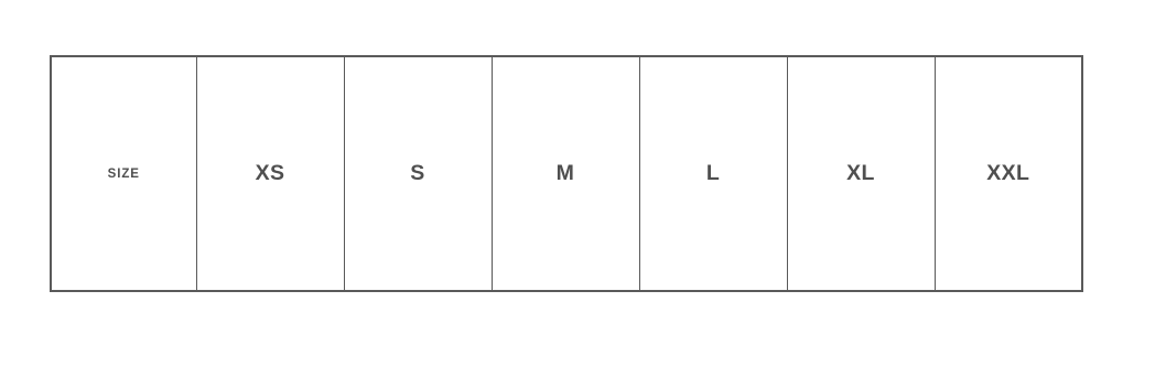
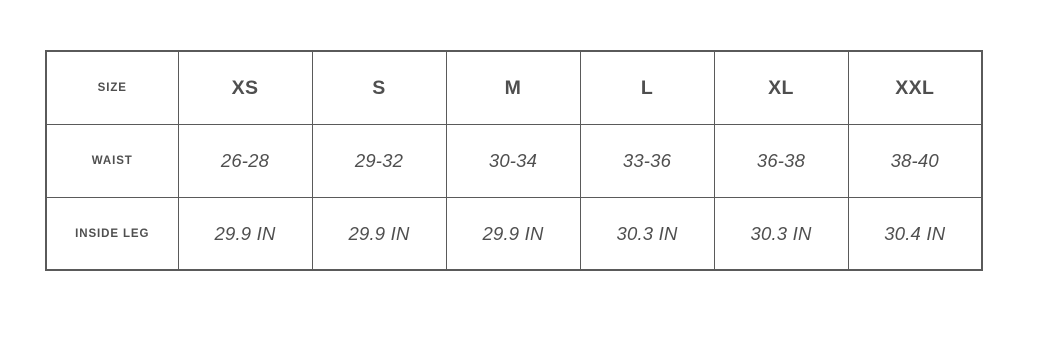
  SIZE	XS	S	M	L	XL	XXL
+ WAIST	26-28	29-32	30-34	33-36	36-38	38-40
+ INSIDE LEG	29.9 IN	29.9 IN	29.9 IN	30.3 IN	30.3 IN	30.4 IN
